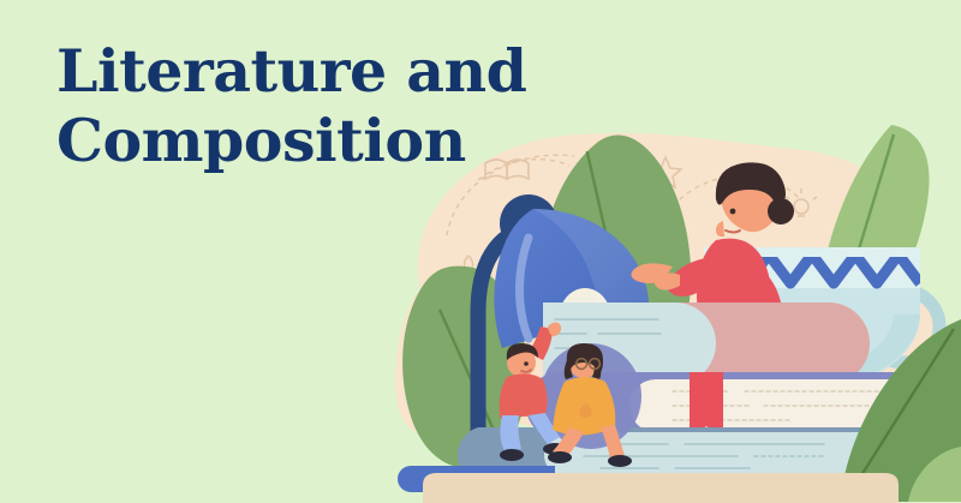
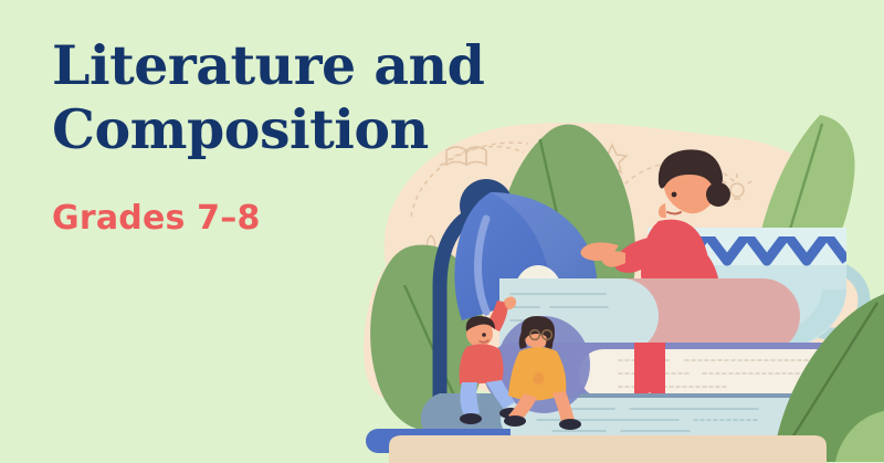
  Literature and
  Composition
+ Grades 7–8
